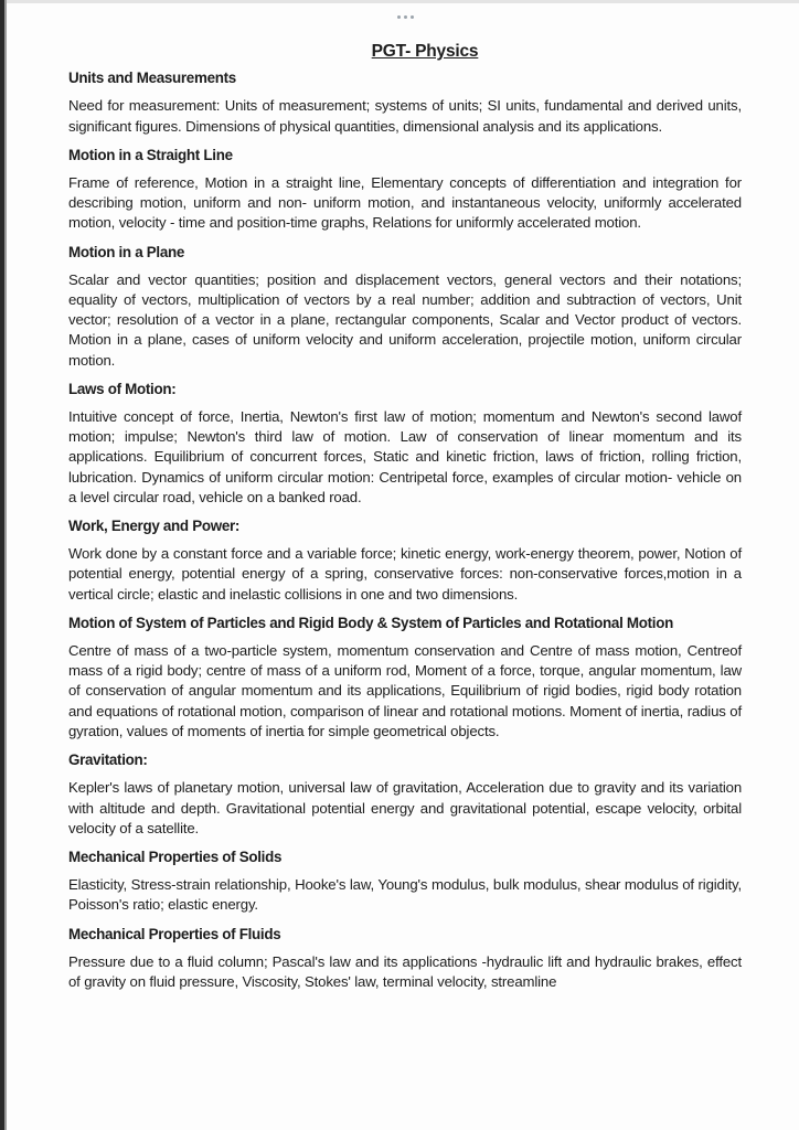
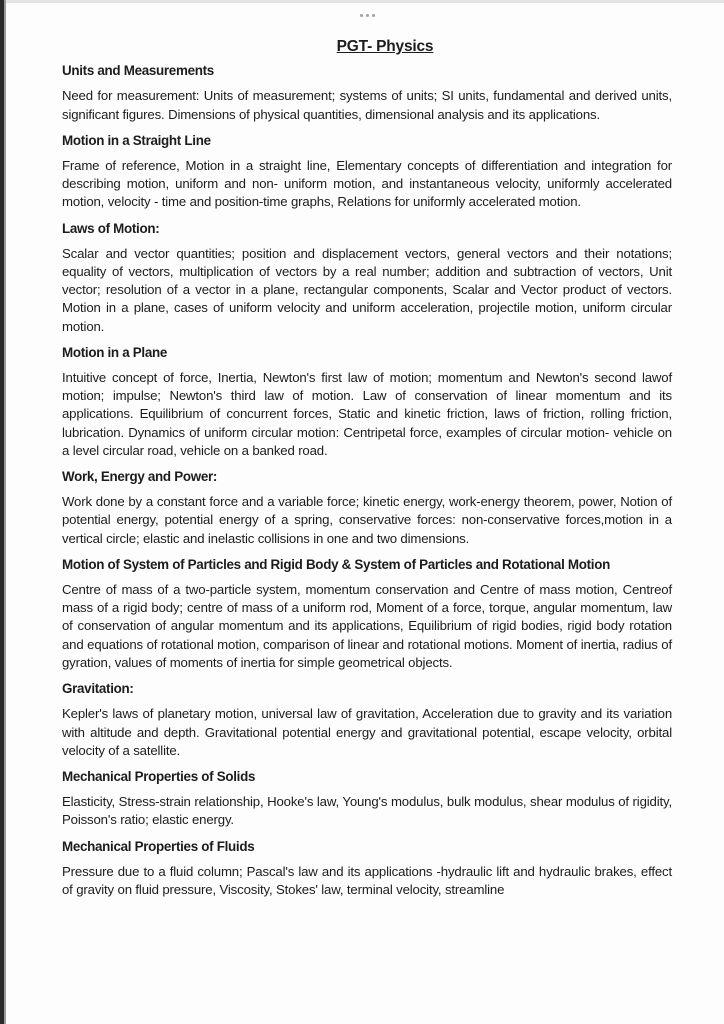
  PGT- Physics
  Units and Measurements
  Need for measurement: Units of measurement; systems of units; SI units, fundamental and derived units, significant figures. Dimensions of physical quantities, dimensional analysis and its applications.
  Motion in a Straight Line
  Frame of reference, Motion in a straight line, Elementary concepts of differentiation and integration for describing motion, uniform and non- uniform motion, and instantaneous velocity, uniformly accelerated motion, velocity - time and position-time graphs, Relations for uniformly accelerated motion.
- Motion in a Plane
+ Laws of Motion:
  Scalar and vector quantities; position and displacement vectors, general vectors and their notations; equality of vectors, multiplication of vectors by a real number; addition and subtraction of vectors, Unit vector; resolution of a vector in a plane, rectangular components, Scalar and Vector product of vectors. Motion in a plane, cases of uniform velocity and uniform acceleration, projectile motion, uniform circular motion.
- Laws of Motion:
+ Motion in a Plane
  Intuitive concept of force, Inertia, Newton's first law of motion; momentum and Newton's second lawof motion; impulse; Newton's third law of motion. Law of conservation of linear momentum and its applications. Equilibrium of concurrent forces, Static and kinetic friction, laws of friction, rolling friction, lubrication. Dynamics of uniform circular motion: Centripetal force, examples of circular motion- vehicle on a level circular road, vehicle on a banked road.
  Work, Energy and Power:
  Work done by a constant force and a variable force; kinetic energy, work-energy theorem, power, Notion of potential energy, potential energy of a spring, conservative forces: non-conservative forces,motion in a vertical circle; elastic and inelastic collisions in one and two dimensions.
  Motion of System of Particles and Rigid Body & System of Particles and Rotational Motion
  Centre of mass of a two-particle system, momentum conservation and Centre of mass motion, Centreof mass of a rigid body; centre of mass of a uniform rod, Moment of a force, torque, angular momentum, law of conservation of angular momentum and its applications, Equilibrium of rigid bodies, rigid body rotation and equations of rotational motion, comparison of linear and rotational motions. Moment of inertia, radius of gyration, values of moments of inertia for simple geometrical objects.
  Gravitation:
  Kepler's laws of planetary motion, universal law of gravitation, Acceleration due to gravity and its variation with altitude and depth. Gravitational potential energy and gravitational potential, escape velocity, orbital velocity of a satellite.
  Mechanical Properties of Solids
  Elasticity, Stress-strain relationship, Hooke's law, Young's modulus, bulk modulus, shear modulus of rigidity, Poisson's ratio; elastic energy.
  Mechanical Properties of Fluids
  Pressure due to a fluid column; Pascal's law and its applications -hydraulic lift and hydraulic brakes, effect of gravity on fluid pressure, Viscosity, Stokes' law, terminal velocity, streamline
